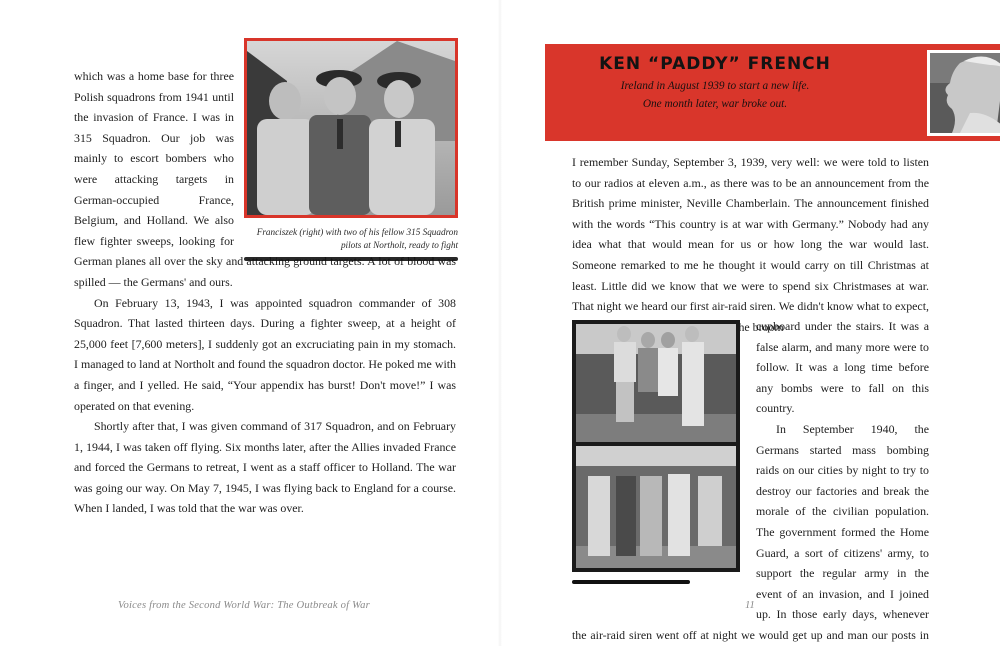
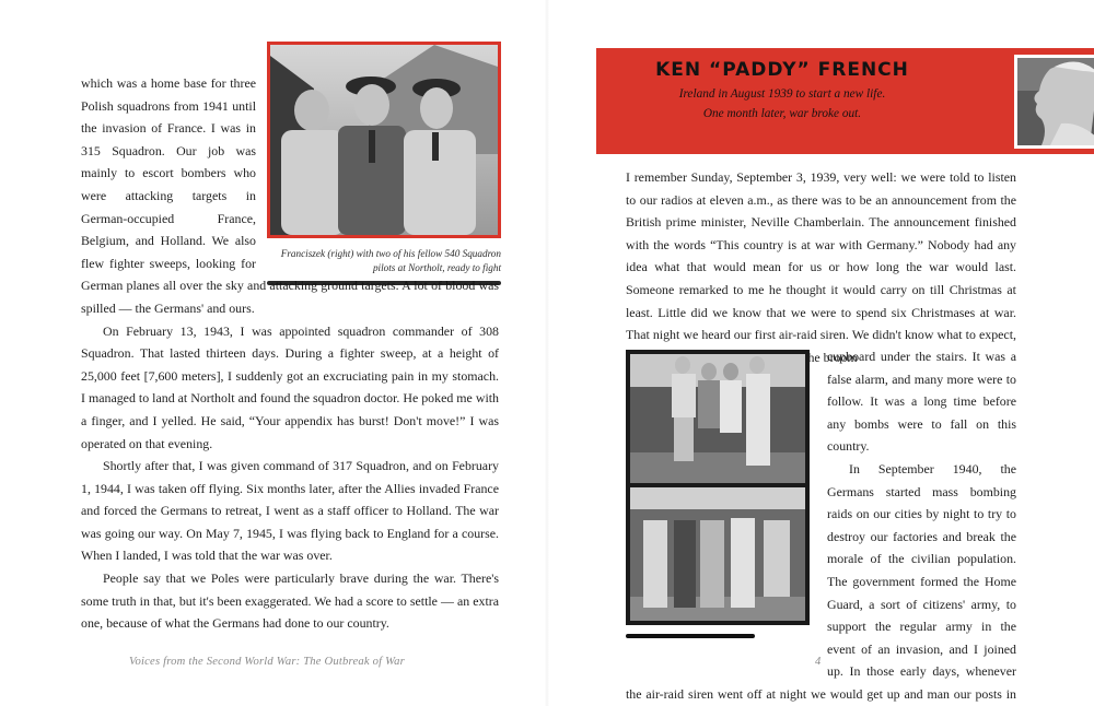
- Franciszek (right) with two of his fellow 315 Squadron pilots at Northolt, ready to fight
+ Franciszek (right) with two of his fellow 540 Squadron pilots at Northolt, ready to fight
  which was a home base for three Polish squadrons from 1941 until the invasion of France. I was in 315 Squadron. Our job was mainly to escort bombers who were attacking targets in German-occupied France, Belgium, and Holland. We also flew fighter sweeps, looking for German planes all over the sky and attacking ground targets. A lot of blood was spilled — the Germans' and ours.
  On February 13, 1943, I was appointed squadron commander of 308 Squadron. That lasted thirteen days. During a fighter sweep, at a height of 25,000 feet [7,600 meters], I suddenly got an excruciating pain in my stomach. I managed to land at Northolt and found the squadron doctor. He poked me with a finger, and I yelled. He said, “Your appendix has burst! Don't move!” I was operated on that evening.
  Shortly after that, I was given command of 317 Squadron, and on February 1, 1944, I was taken off flying. Six months later, after the Allies invaded France and forced the Germans to retreat, I went as a staff officer to Holland. The war was going our way. On May 7, 1945, I was flying back to England for a course. When I landed, I was told that the war was over.
+ People say that we Poles were particularly brave during the war. There's some truth in that, but it's been exaggerated. We had a score to settle — an extra one, because of what the Germans had done to our country.
  Voices from the Second World War: The Outbreak of War
  KEN “PADDY” FRENCH
  Ireland in August 1939 to start a new life.
  One month later, war broke out.
  I remember Sunday, September 3, 1939, very well: we were told to listen to our radios at eleven a.m., as there was to be an announcement from the British prime minister, Neville Chamberlain. The announcement finished with the words “This country is at war with Germany.” Nobody had any idea what that would mean for us or how long the war would last. Someone remarked to me he thought it would carry on till Christmas at least. Little did we know that we were to spend six Christmases at war. That night we heard our first air-raid siren. We didn't know what to expect, he broom
  cupboard under the stairs. It was a false alarm, and many more were to follow. It was a long time before any bombs were to fall on this country.
  In September 1940, the Germans started mass bombing raids on our cities by night to try to destroy our factories and break the morale of the civilian population. The government formed the Home Guard, a sort of citizens' army, to support the regular army in the event of an invasion, and I joined up. In those early days, whenever the air-raid siren went off at night we would get up and man our posts in
- 11
+ 4
